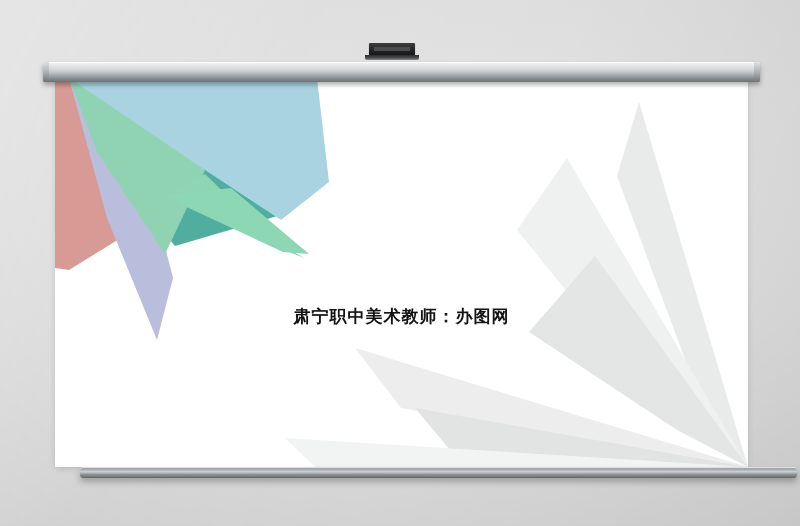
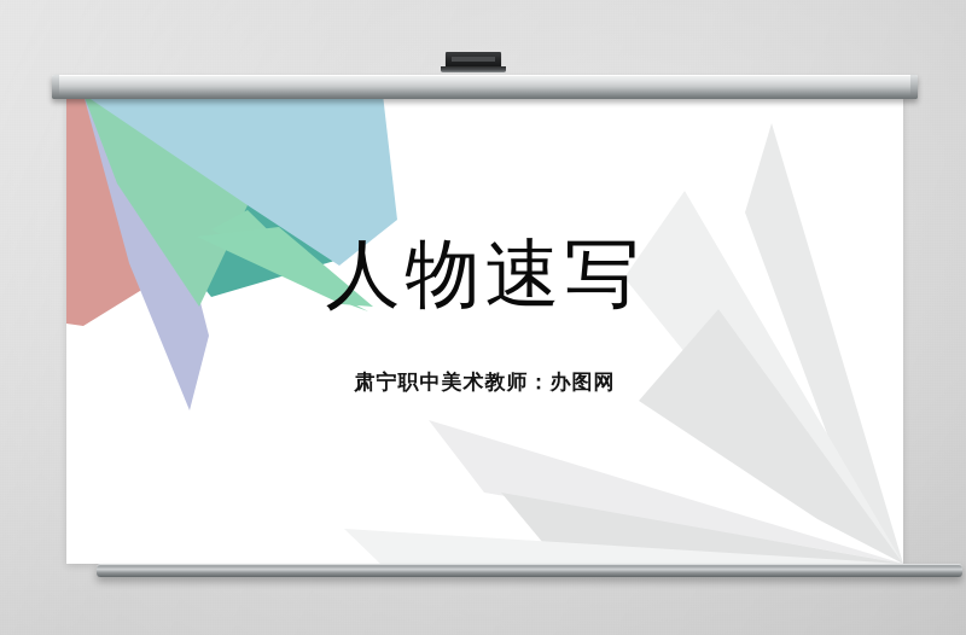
+ 人物速写
  肃宁职中美术教师：办图网
